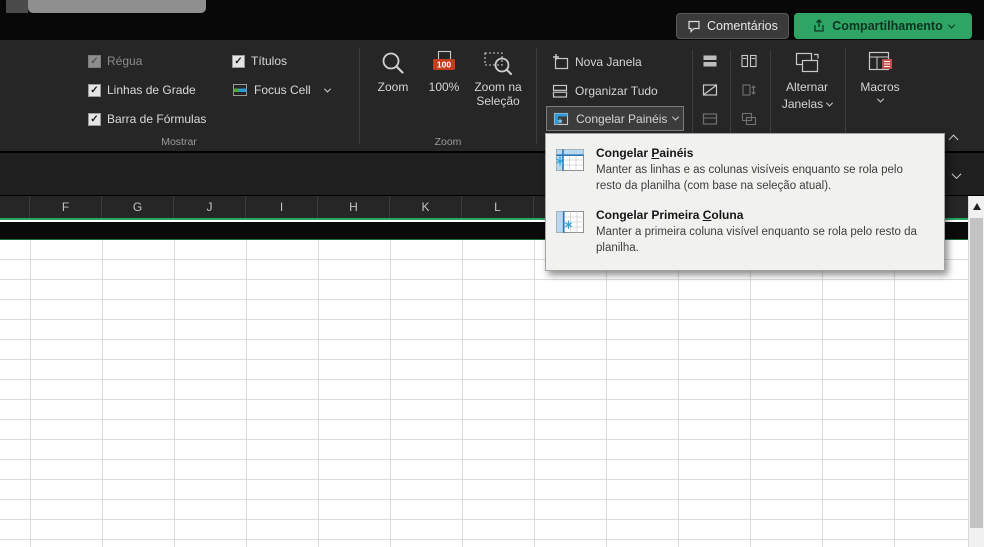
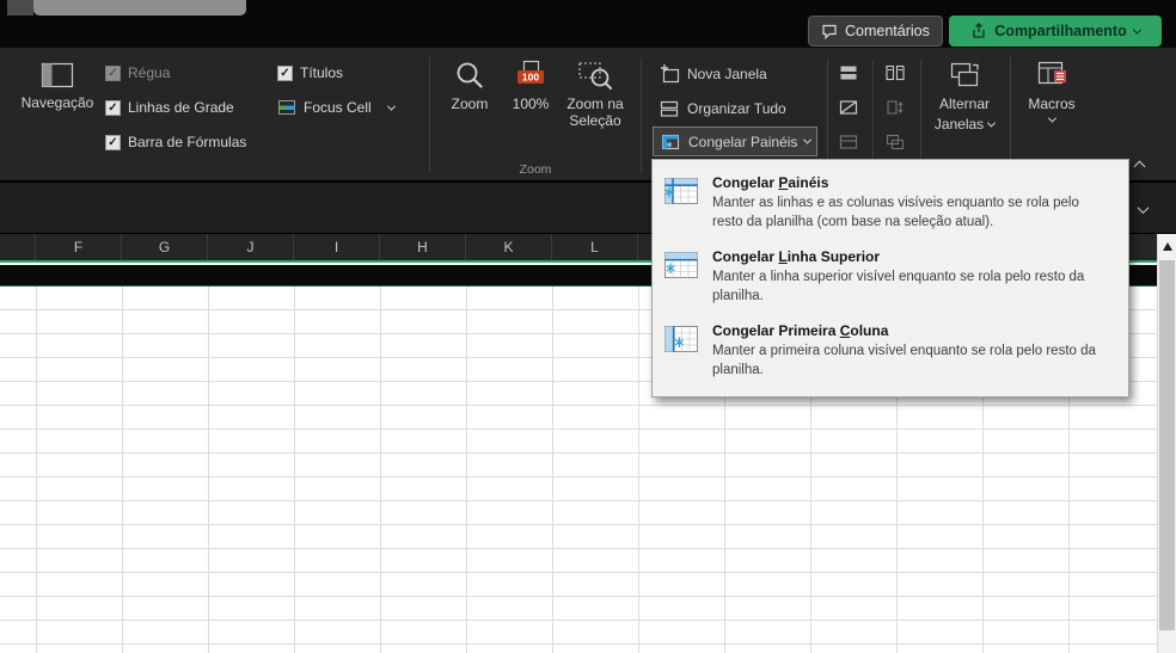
  Comentários
  Compartilhamento
+ Navegação
  ✓
  Régua
  ✓
  Linhas de Grade
  ✓
  Barra de Fórmulas
  ✓
  Títulos
  Focus Cell
- Mostrar
  Zoom
  100
  100%
  Zoom na Seleção
  Zoom
  Nova Janela
  Organizar Tudo
  Congelar Painéis
  Alternar
  Janelas
  Macros
  F
  G
  J
  I
  H
  K
  L
  Congelar Painéis
  Manter as linhas e as colunas visíveis enquanto se rola pelo resto da planilha (com base na seleção atual).
+ Congelar Linha Superior
+ Manter a linha superior visível enquanto se rola pelo resto da planilha.
  Congelar Primeira Coluna
  Manter a primeira coluna visível enquanto se rola pelo resto da planilha.
